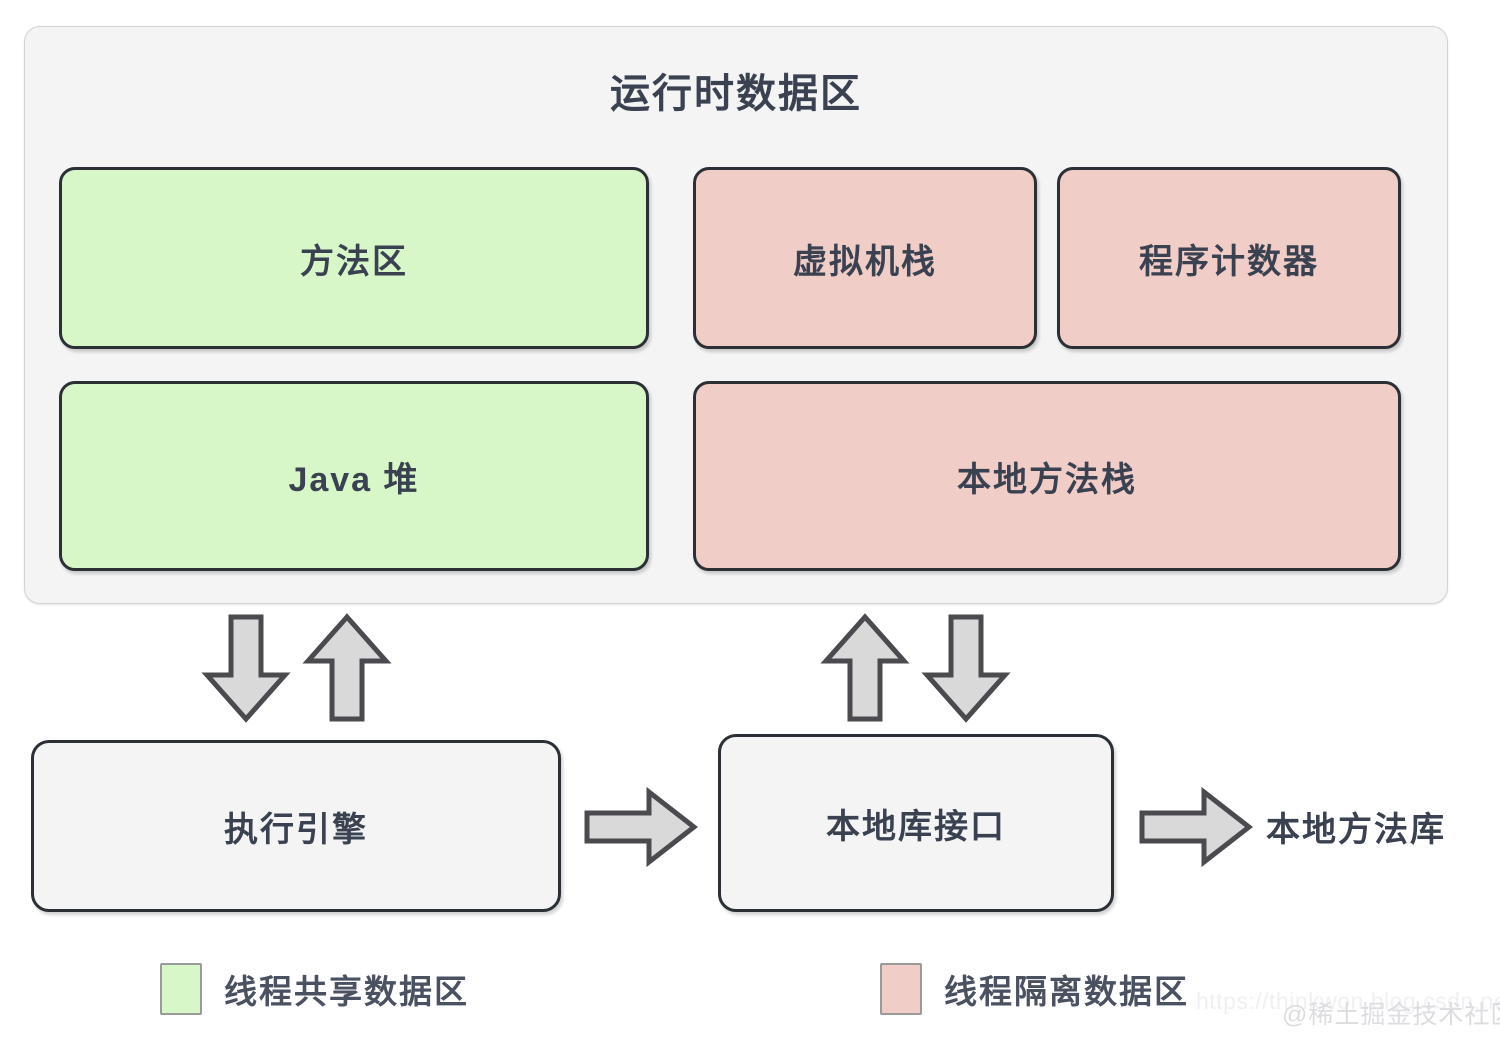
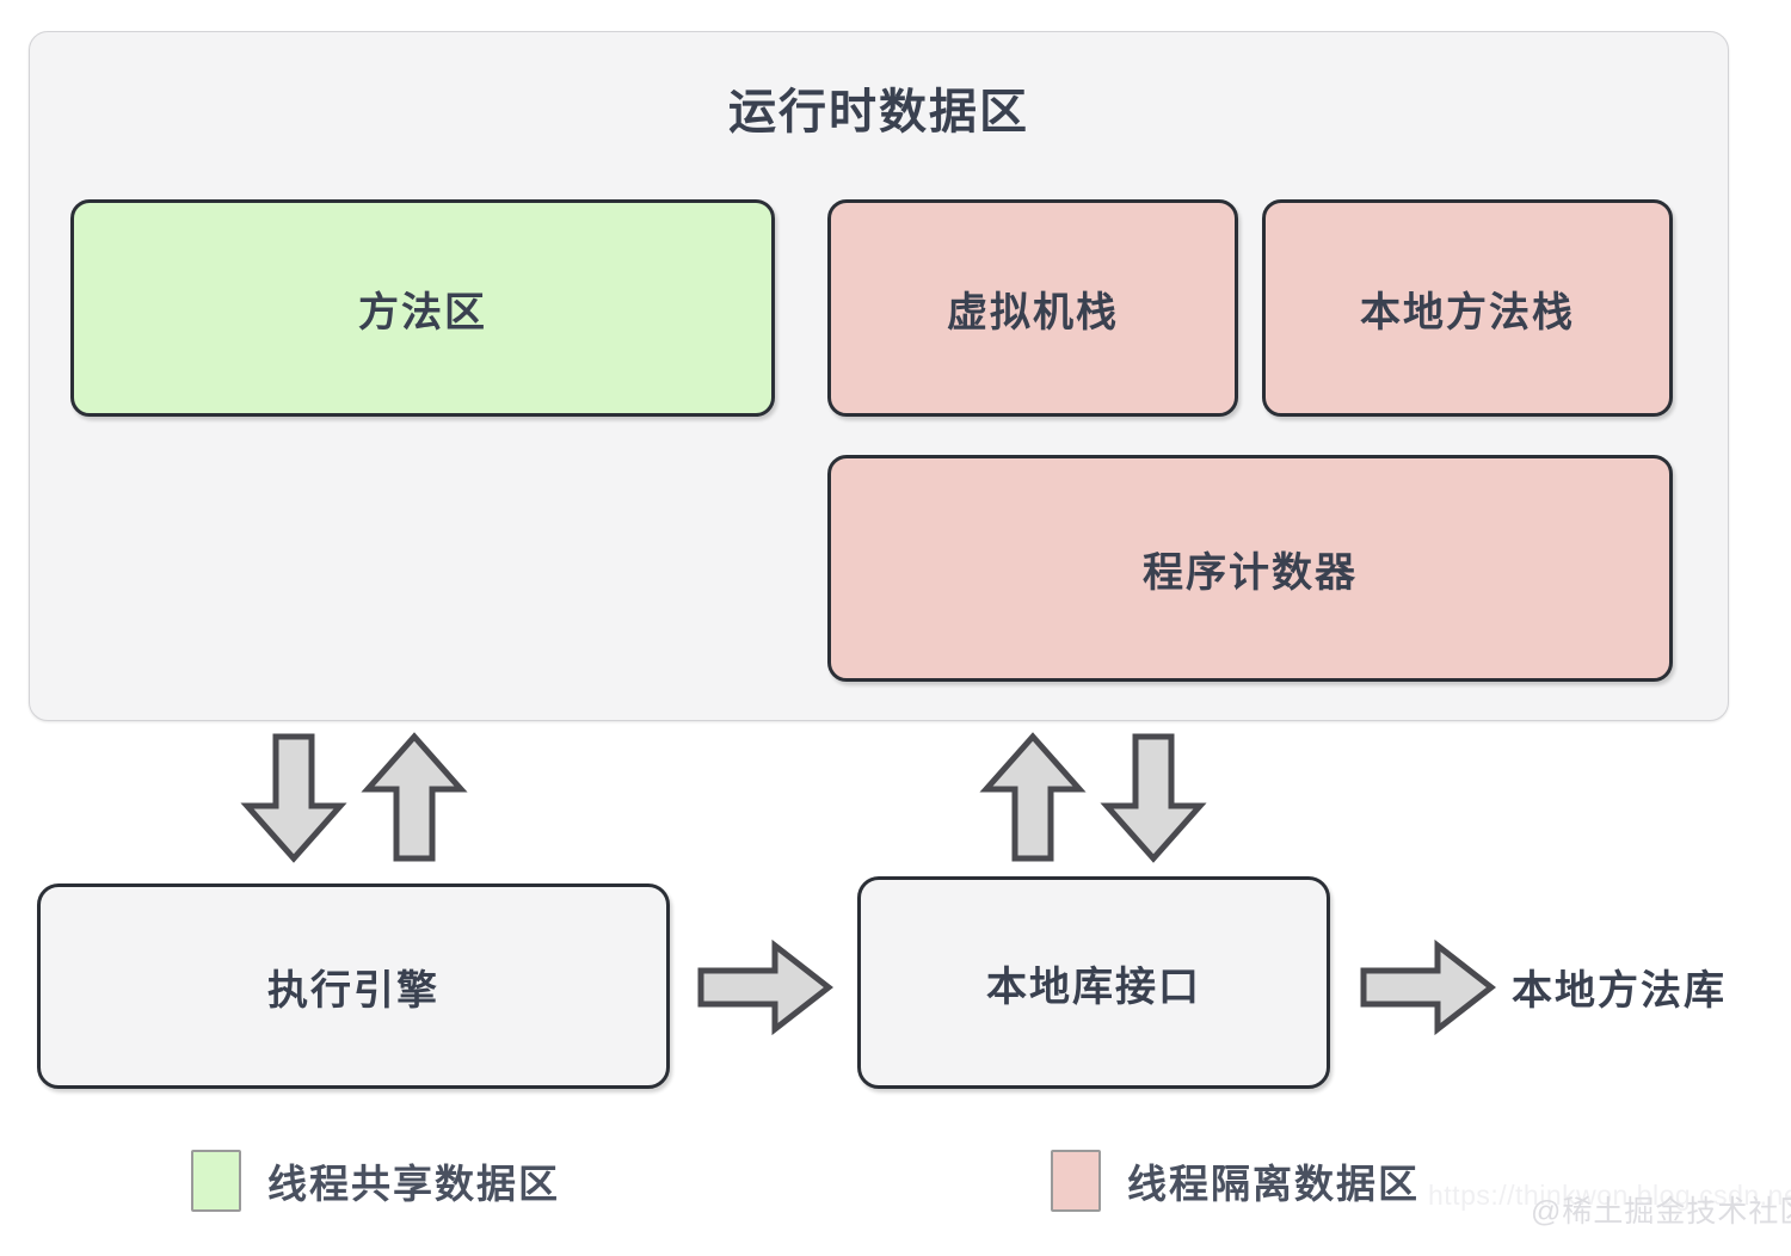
  运行时数据区
  方法区
  虚拟机栈
- 程序计数器
+ 本地方法栈
- Java 堆
- 本地方法栈
+ 程序计数器
  执行引擎
  本地库接口
  本地方法库
  线程共享数据区
  线程隔离数据区
  https://thinkwon.blog.csdn.n
  @稀土掘金技术社
